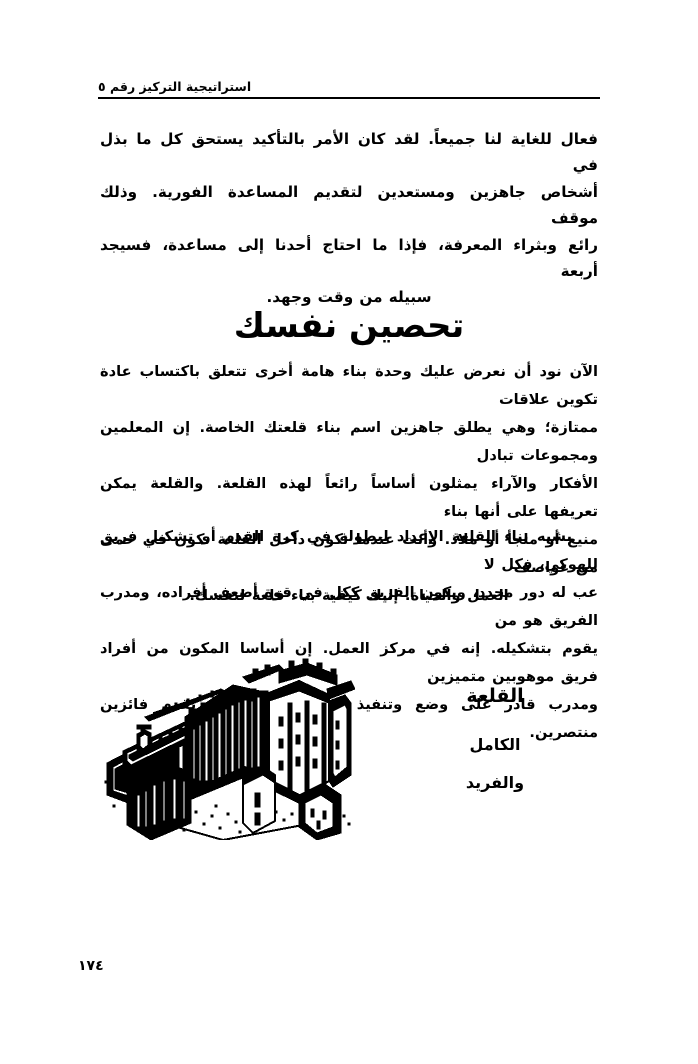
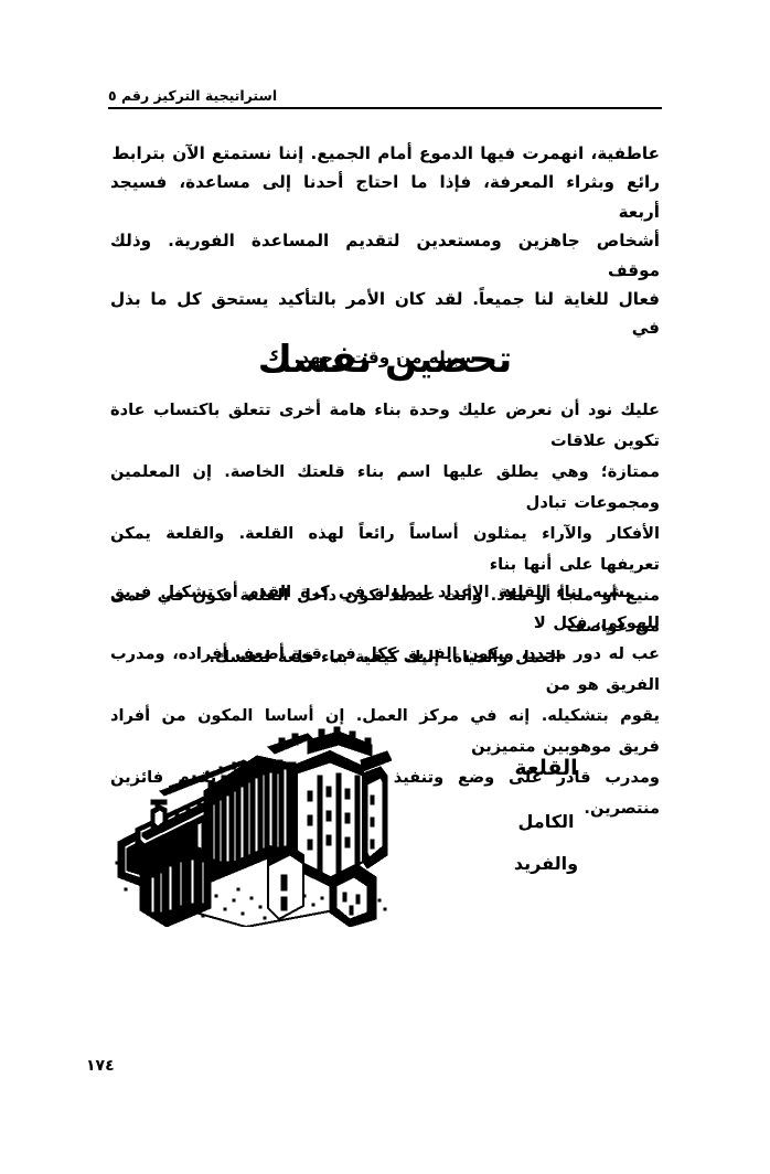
  استراتيجية التركيز رقم ٥
+ عاطفية، انهمرت فيها الدموع أمام الجميع. إننا نستمتع الآن بترابط
- فعال للغاية لنا جميعاً. لقد كان الأمر بالتأكيد يستحق كل ما بذل في
+ رائع وبثراء المعرفة، فإذا ما احتاج أحدنا إلى مساعدة، فسيجد أربعة
  أشخاص جاهزين ومستعدين لتقديم المساعدة الفورية. وذلك موقف
- رائع وبثراء المعرفة، فإذا ما احتاج أحدنا إلى مساعدة، فسيجد أربعة
+ فعال للغاية لنا جميعاً. لقد كان الأمر بالتأكيد يستحق كل ما بذل في
  سبيله من وقت وجهد.
  تحصين نفسك
- الآن نود أن نعرض عليك وحدة بناء هامة أخرى تتعلق باكتساب عادة تكوين علاقات
+ عليك نود أن نعرض عليك وحدة بناء هامة أخرى تتعلق باكتساب عادة تكوين علاقات
- ممتازة؛ وهي يطلق جاهزين اسم بناء قلعتك الخاصة. إن المعلمين ومجموعات تبادل
+ ممتازة؛ وهي يطلق عليها اسم بناء قلعتك الخاصة. إن المعلمين ومجموعات تبادل
  الأفكار والآراء يمثلون أساساً رائعاً لهذه القلعة. والقلعة يمكن تعريفها على أنها بناء
  منيع أو ملجأ أو ملاذ. وأنت عندما تكون داخل القلعة تكون في حمى من عواصف
  العمل والحياة. إليك كيفية بناء قلعة لنفسك.
  يشبه بناء القلعة الإعداد لبطولة في كرة القدم أو تشكيل فريق للهوكي، فكل لا
  عب له دور محدد، ويكون الفريق ككل في قوة أضعف أفراده، ومدرب الفريق هو من
  يقوم بتشكيله. إنه في مركز العمل. إن أساسا المكون من أفراد فريق موهوبين متميزين
  ومدرب قادر على وضع وتنفيذ يم فائزين منتصرين.
  القلعة
  الكامل
  والفريد
  ١٧٤
